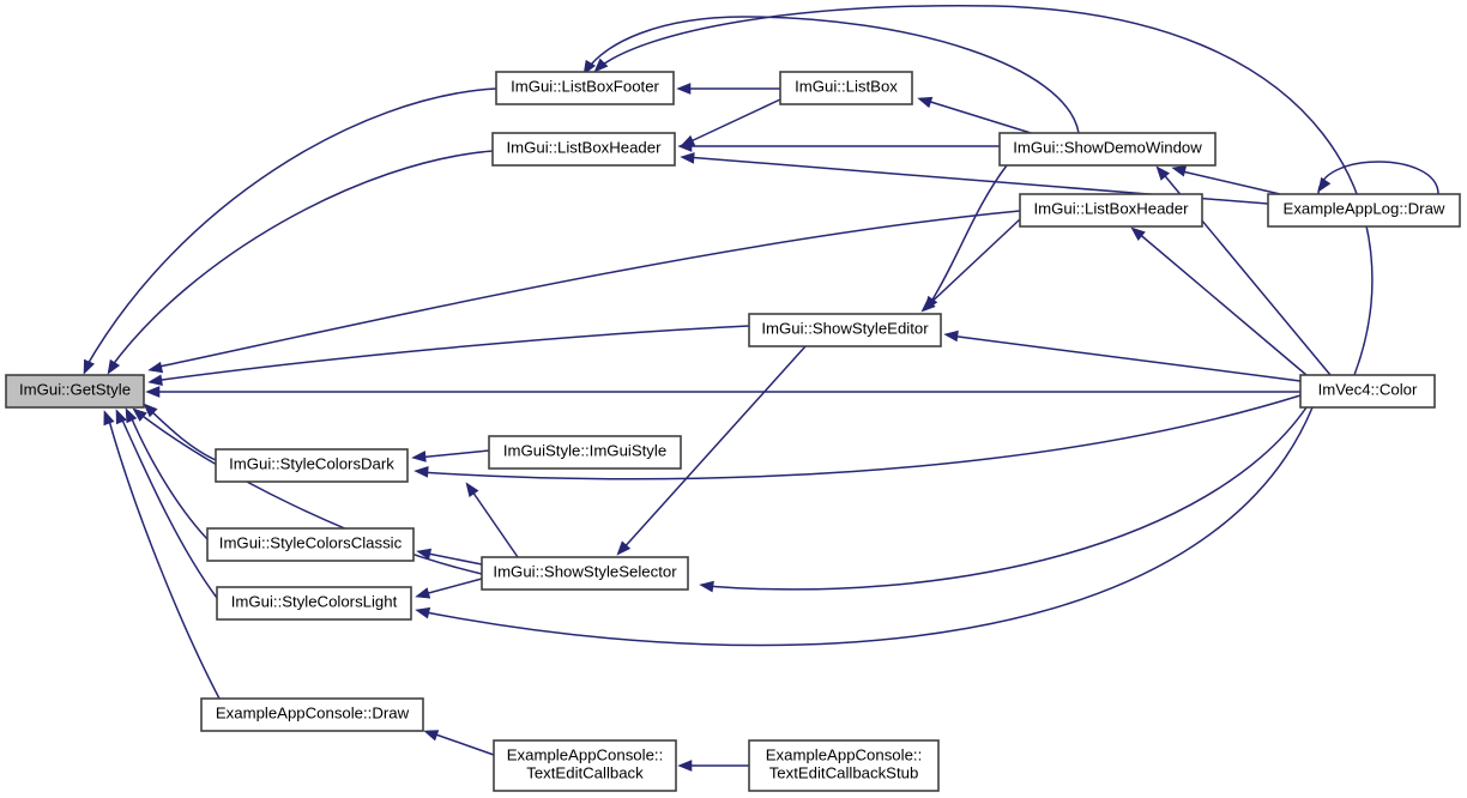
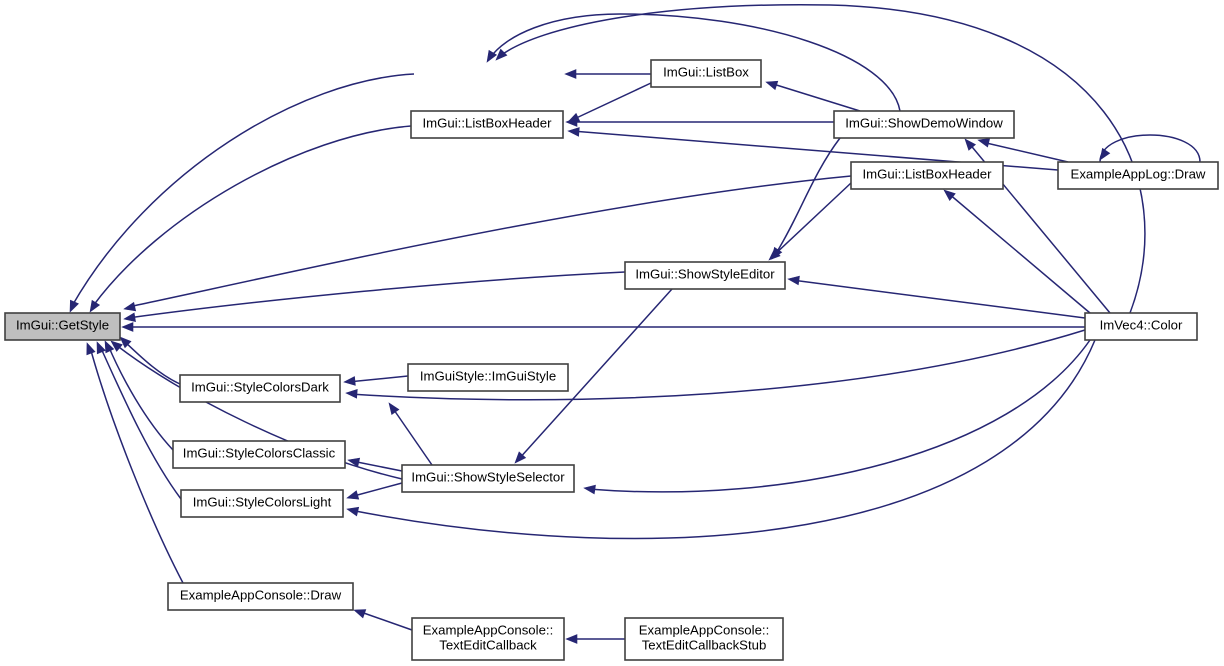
  ImGui::GetStyle
- ImGui::ListBoxFooter
  ImGui::ListBoxHeader
  ImGui::ListBox
  ImGui::ShowDemoWindow
  ImGui::ListBoxHeader
  ExampleAppLog::Draw
  ImGui::ShowStyleEditor
  ImVec4::Color
  ImGui::StyleColorsDark
  ImGuiStyle::ImGuiStyle
  ImGui::StyleColorsClassic
  ImGui::ShowStyleSelector
  ImGui::StyleColorsLight
  ExampleAppConsole::Draw
  ExampleAppConsole:: TextEditCallback
  ExampleAppConsole:: TextEditCallbackStub
